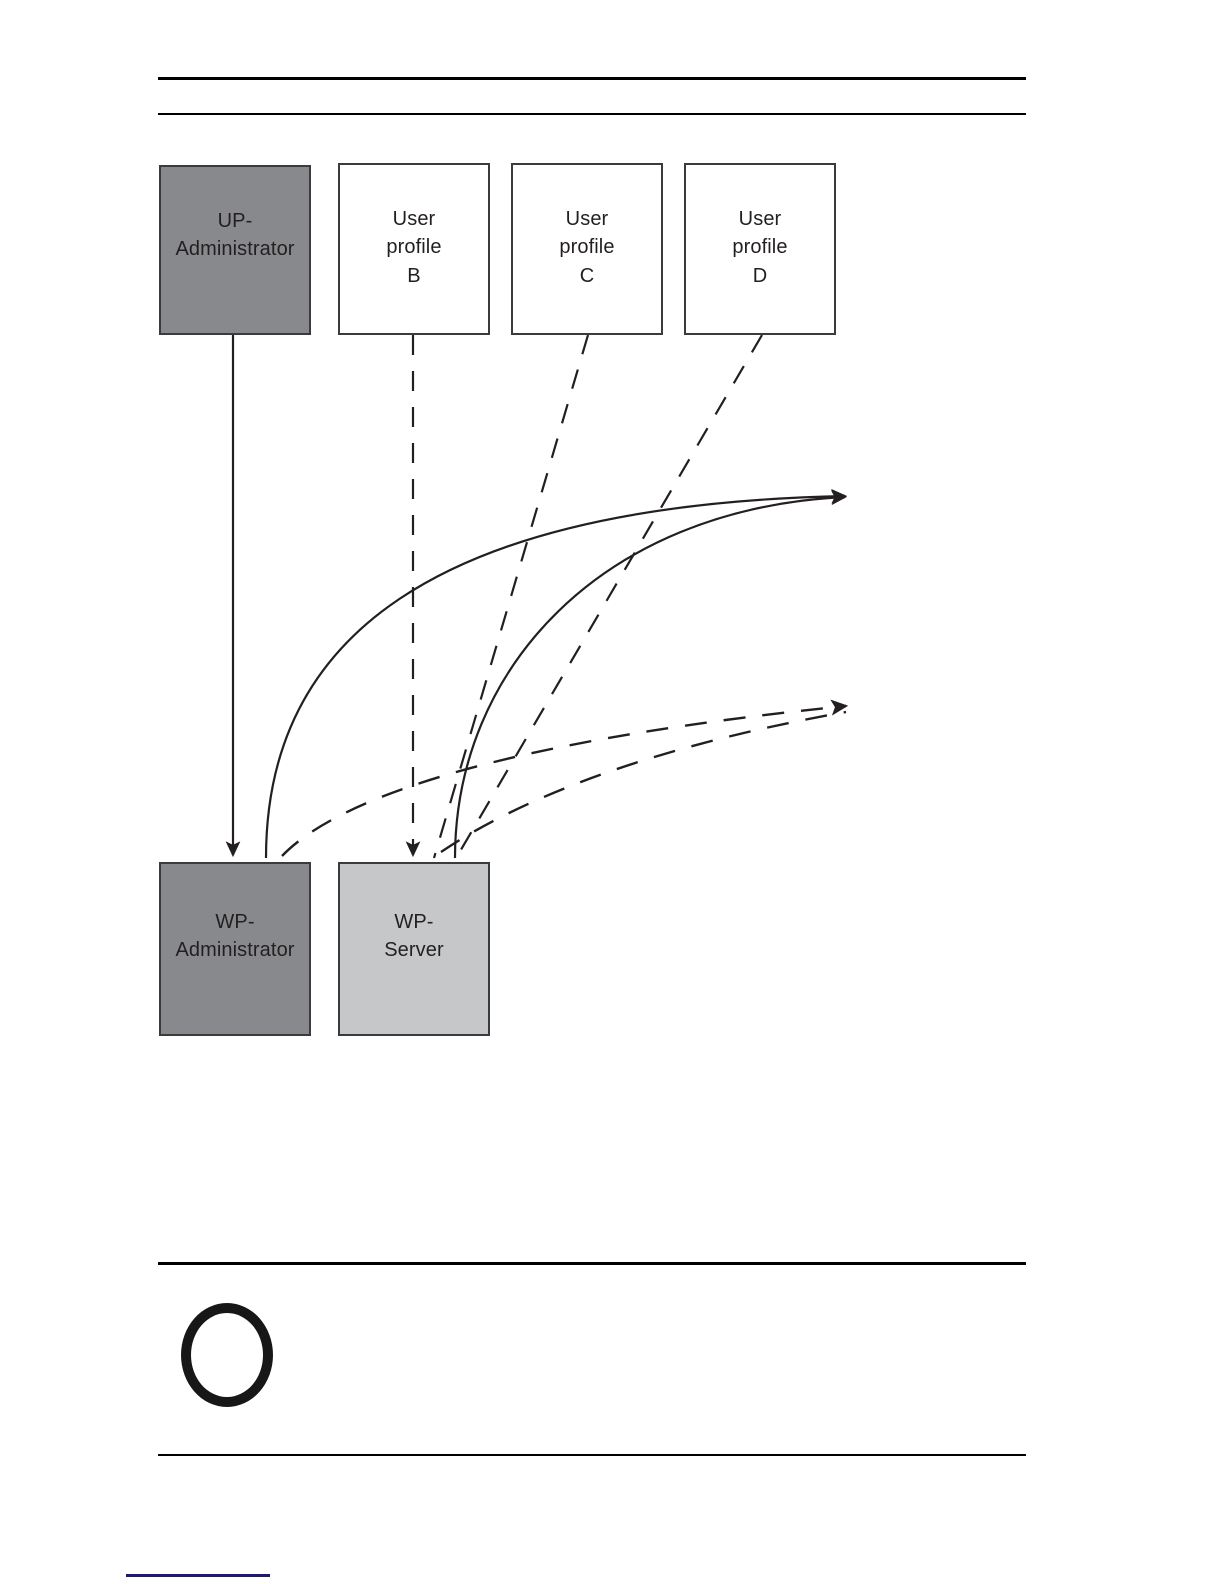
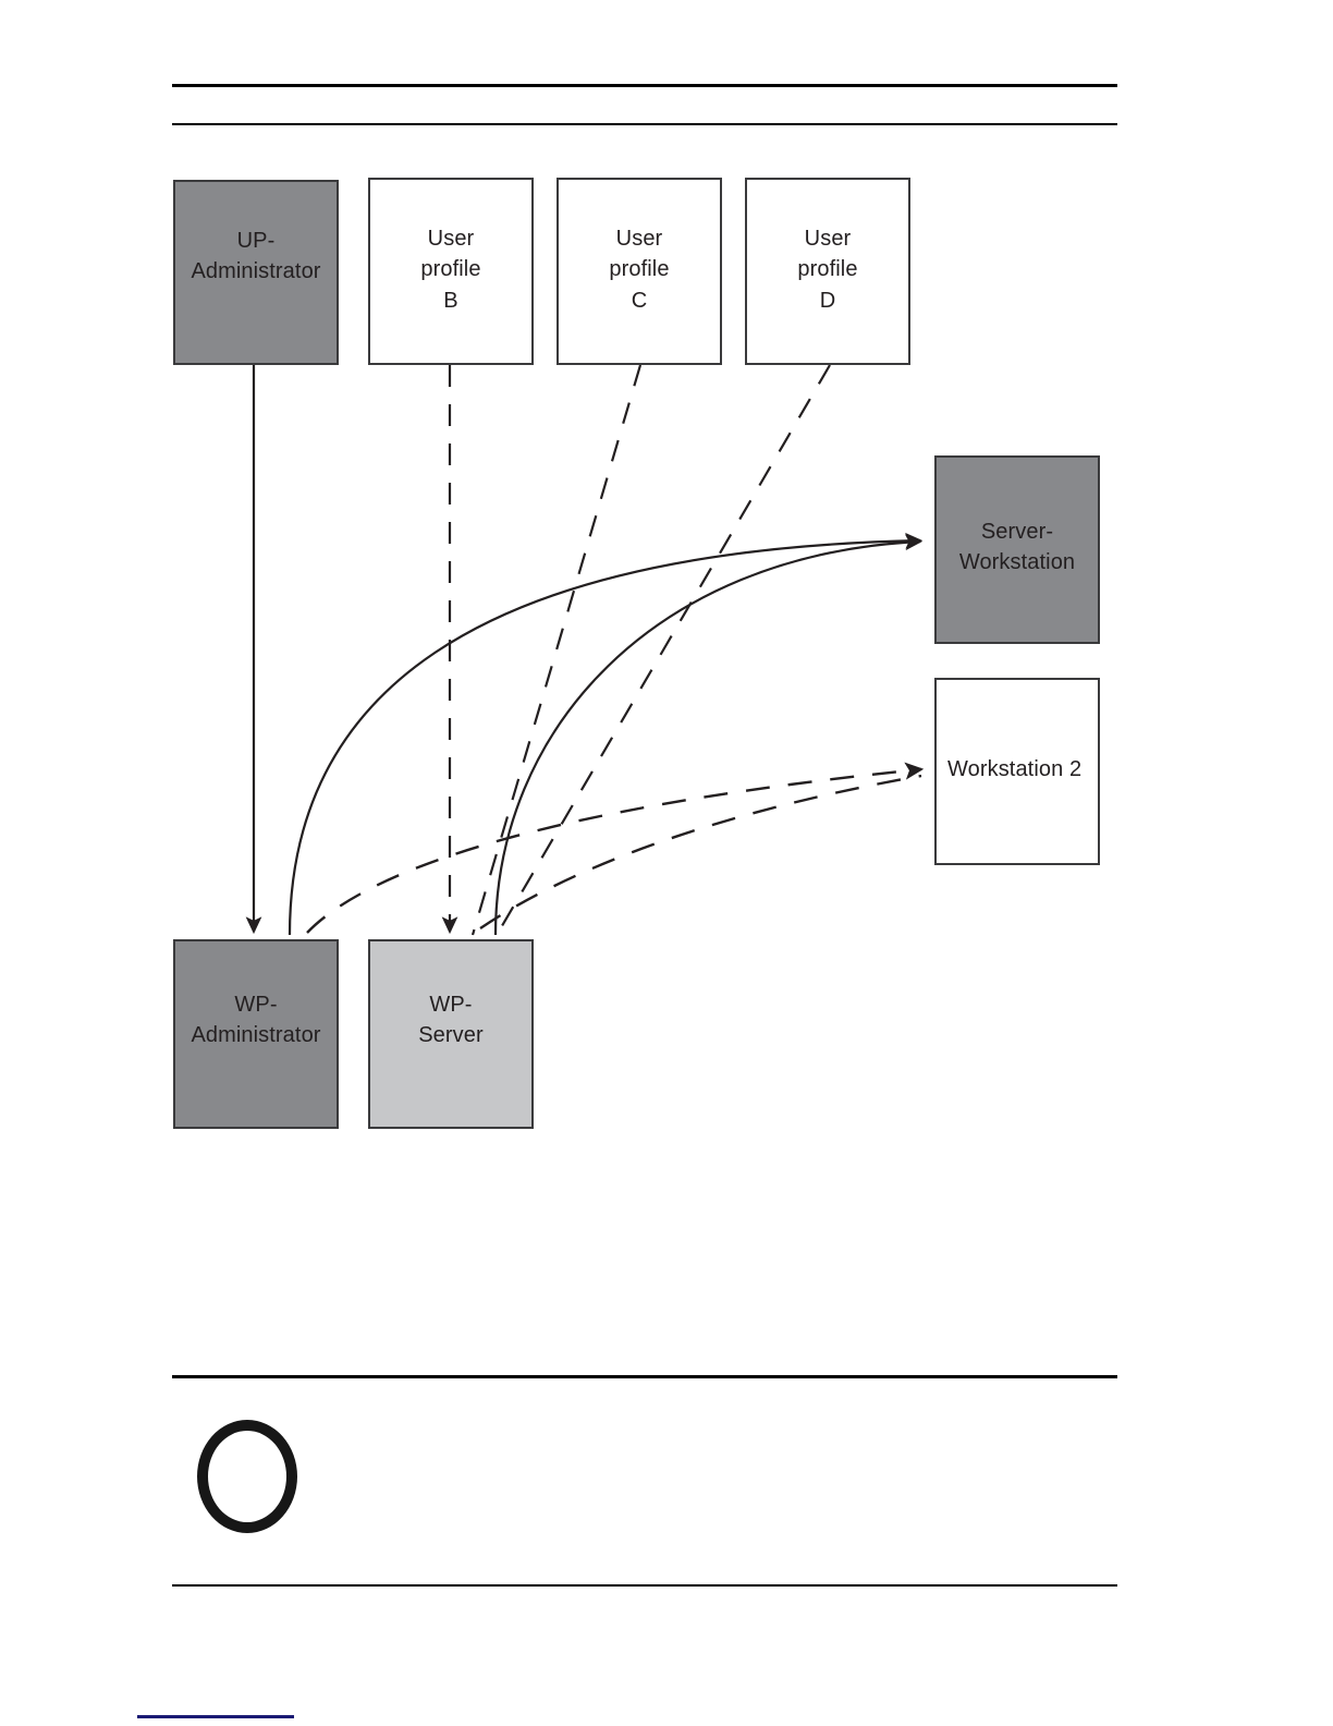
  UP-
  Administrator
  User
  profile
  B
  User
  profile
  C
  User
  profile
  D
+ Server-
+ Workstation
+ Workstation 2
  WP-
  Administrator
  WP-
  Server
